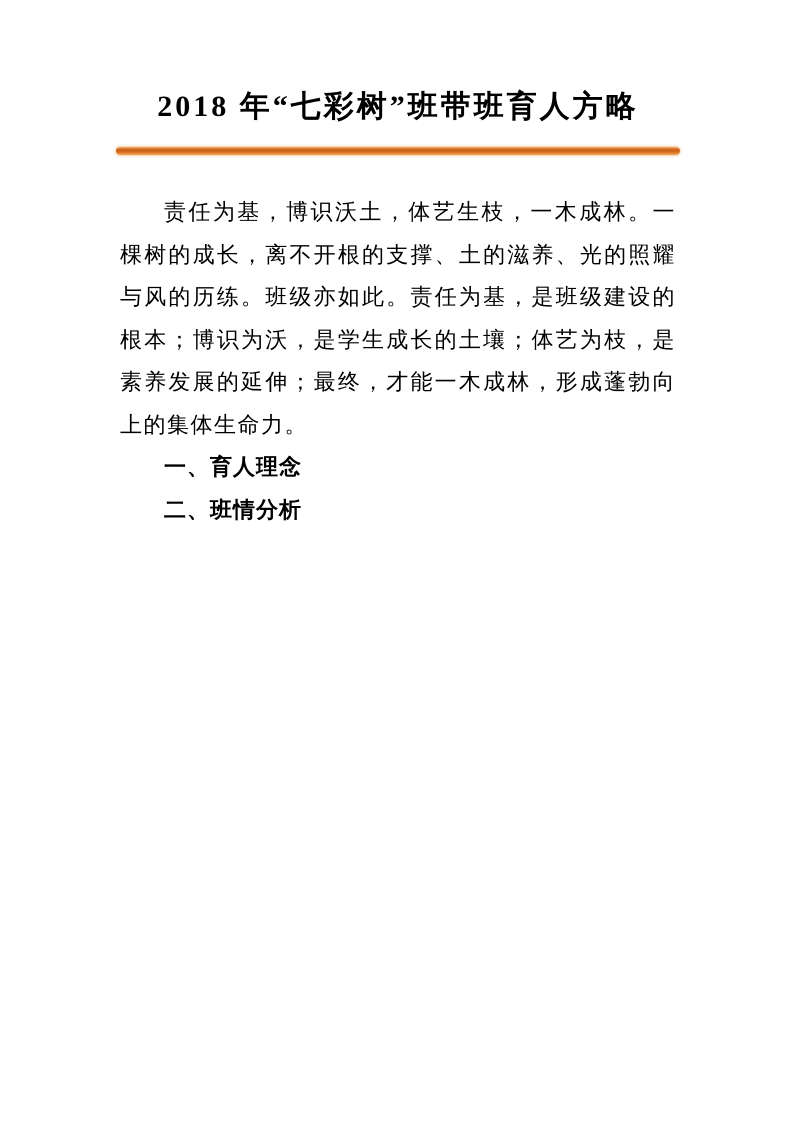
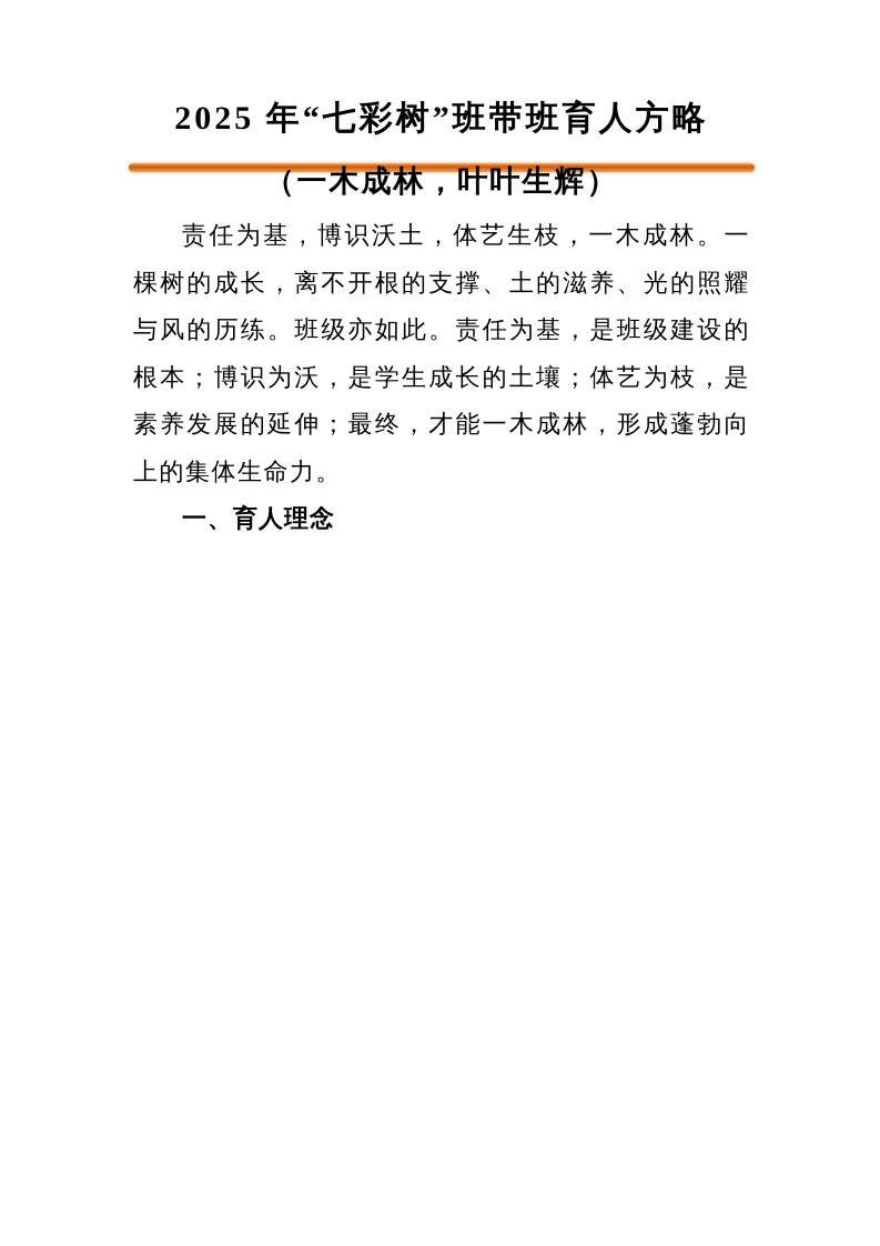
- 2018 年“七彩树”班带班育人方略
+ 2025 年“七彩树”班带班育人方略
+ （一木成林，叶叶生辉）
  责任为基，博识沃土，体艺生枝，一木成林。一棵树的成长，离不开根的支撑、土的滋养、光的照耀与风的历练。班级亦如此。责任为基，是班级建设的根本；博识为沃，是学生成长的土壤；体艺为枝，是素养发展的延伸；最终，才能一木成林，形成蓬勃向上的集体生命力。
  一、育人理念
- 二、班情分析
